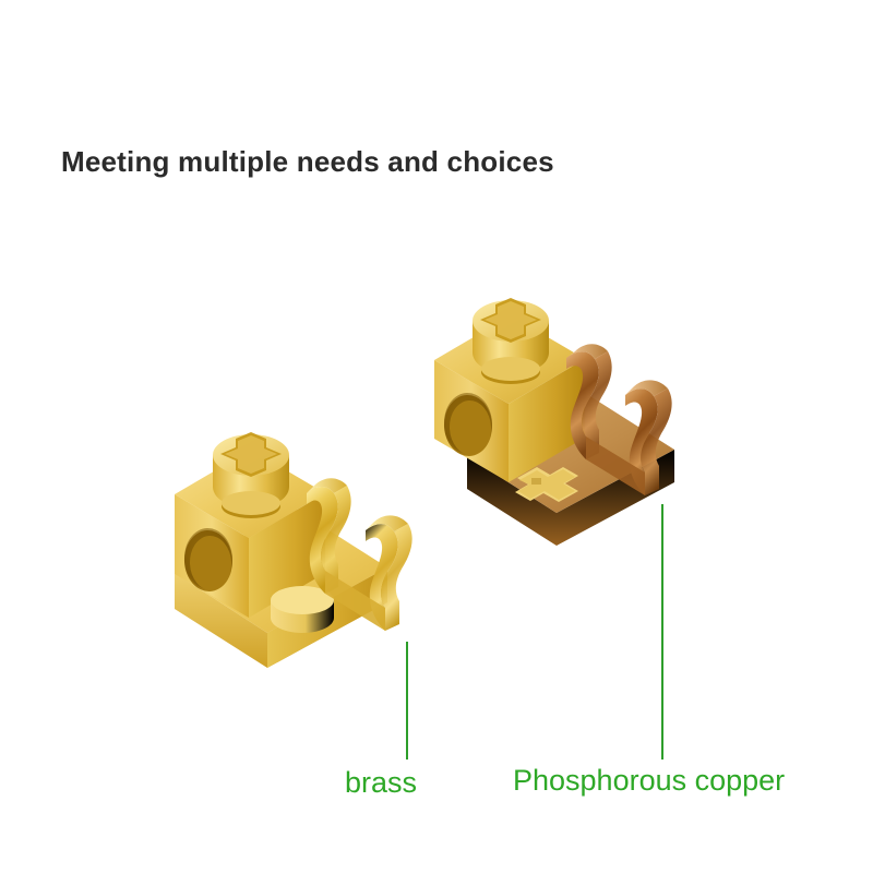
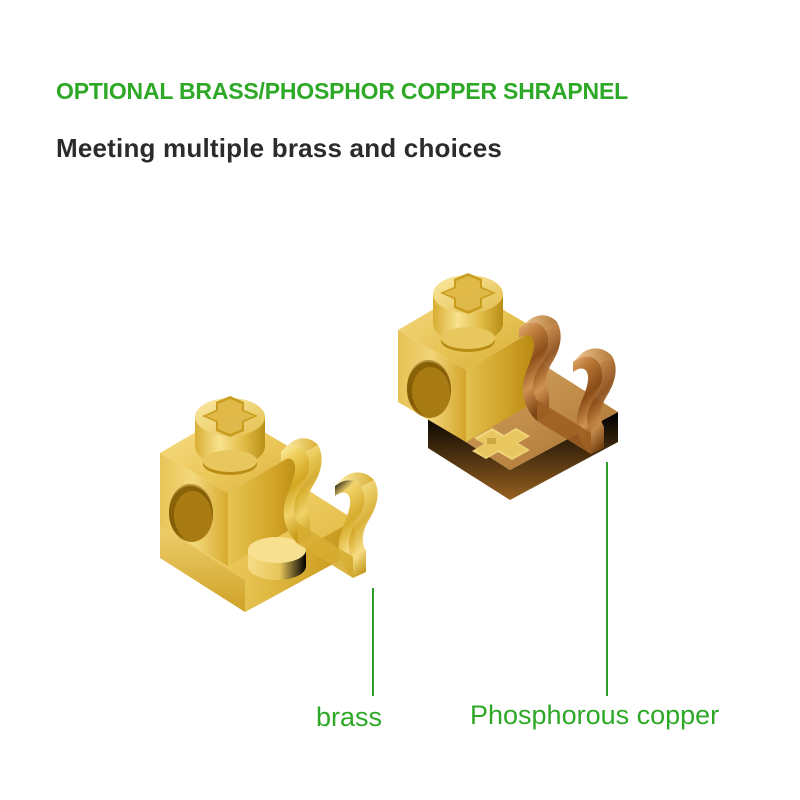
+ OPTIONAL BRASS/PHOSPHOR COPPER SHRAPNEL
- Meeting multiple needs and choices
+ Meeting multiple brass and choices
  brass
  Phosphorous copper
